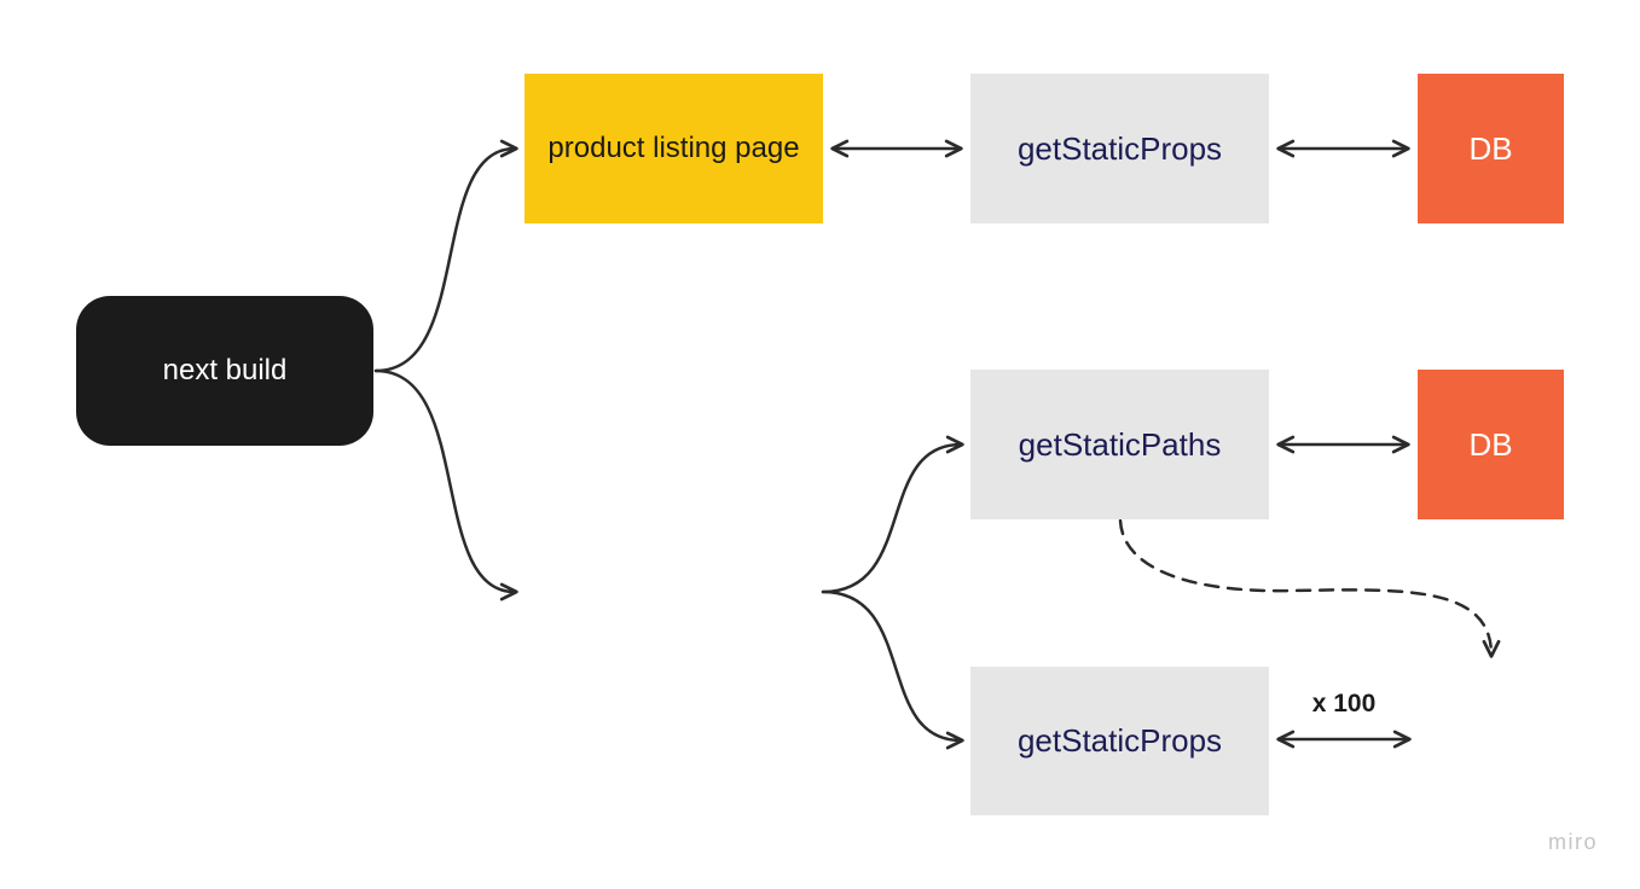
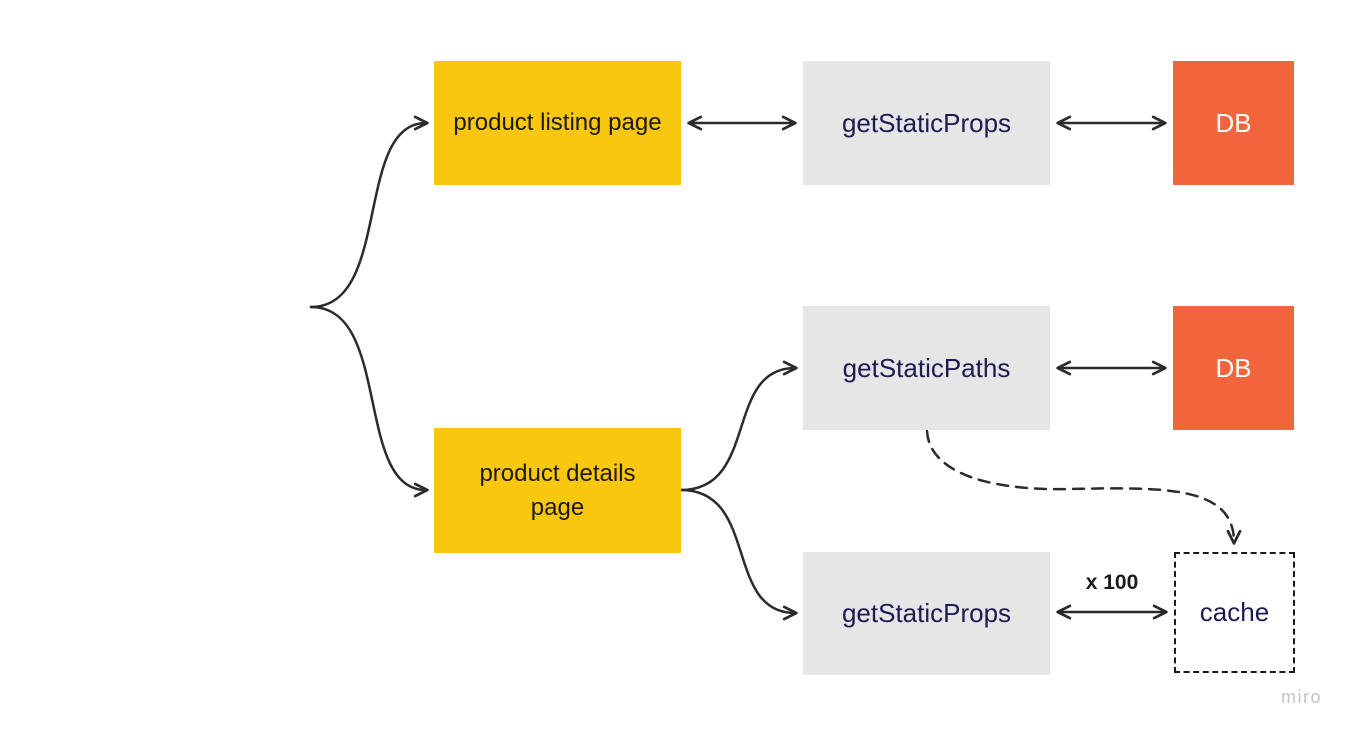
- next build
  product listing page
  getStaticProps
  DB
  getStaticPaths
  DB
+ product details page
  getStaticProps
+ cache
  x 100
  miro
